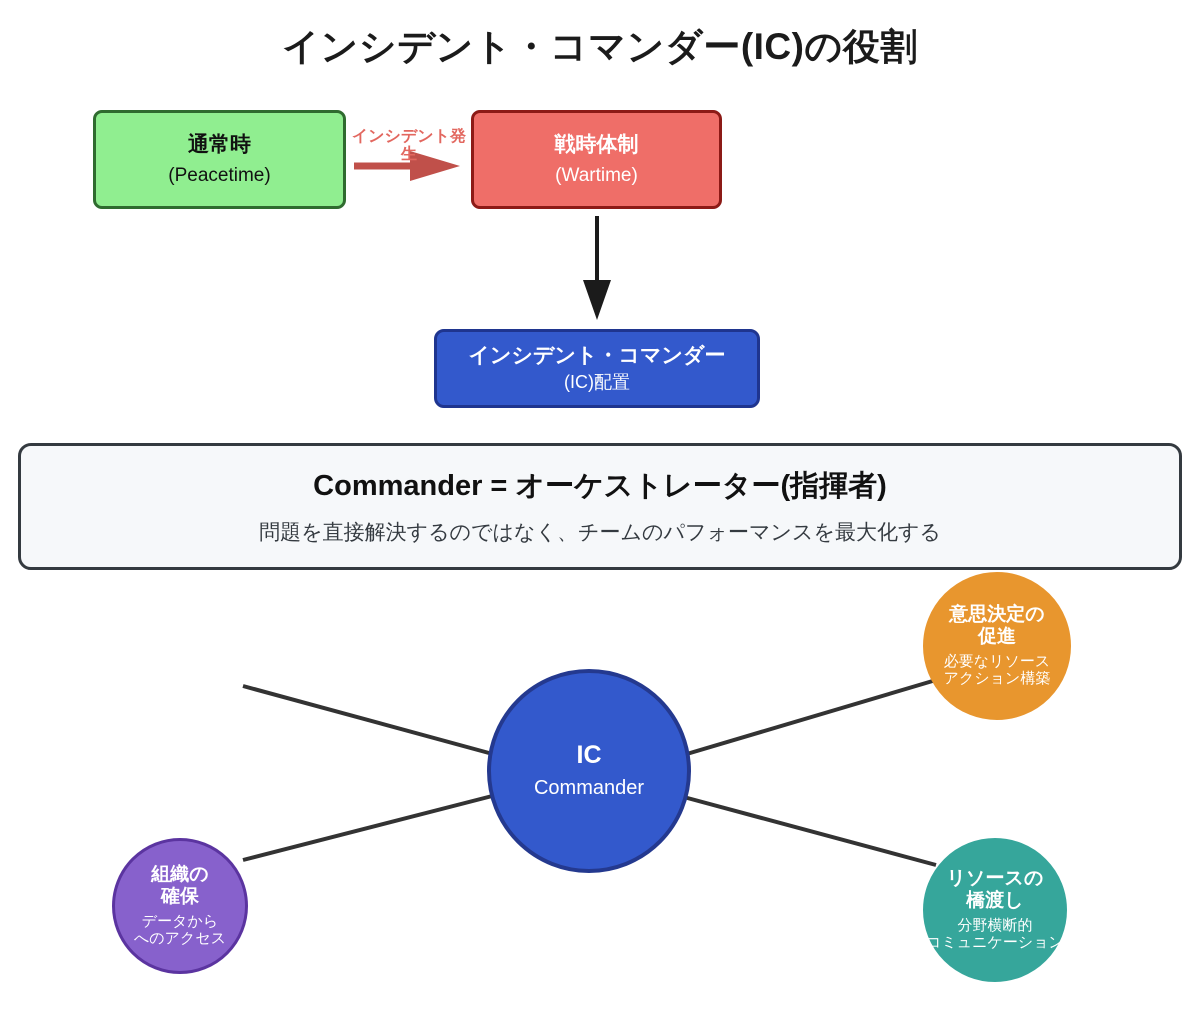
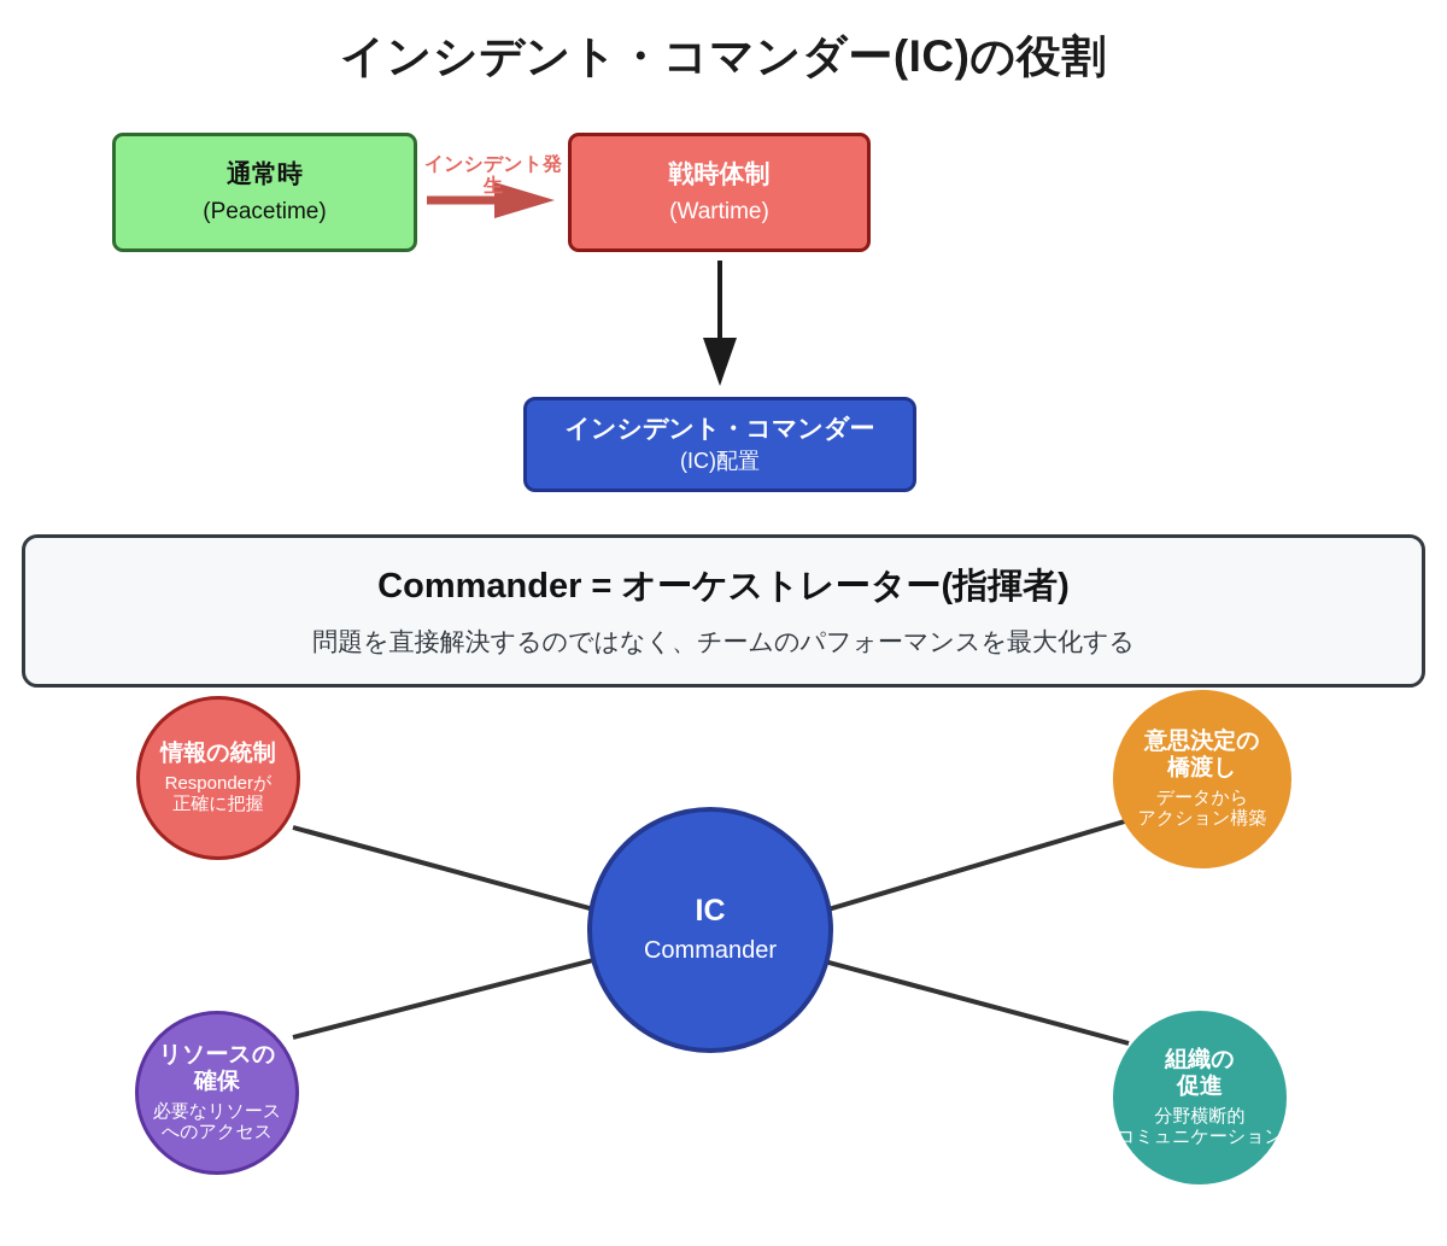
  インシデント・コマンダー(IC)の役割
  通常時
  (Peacetime)
  インシデント発生
  戦時体制
  (Wartime)
  インシデント・コマンダー
  (IC)配置
  Commander = オーケストレーター(指揮者)
  問題を直接解決するのではなく、チームのパフォーマンスを最大化する
  IC
  Commander
+ 情報の統制
+ Responderが
+ 正確に把握
  意思決定の
- 促進
+ 橋渡し
- 必要なリソース
+ データから
  アクション構築
- 組織の
+ リソースの
  確保
- データから
+ 必要なリソース
  へのアクセス
- リソースの
+ 組織の
- 橋渡し
+ 促進
  分野横断的
  コミュニケーション
